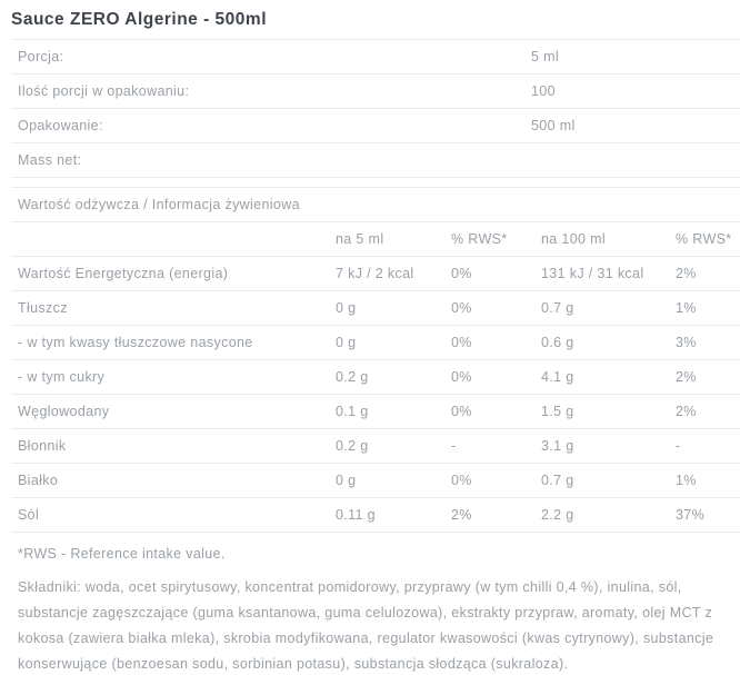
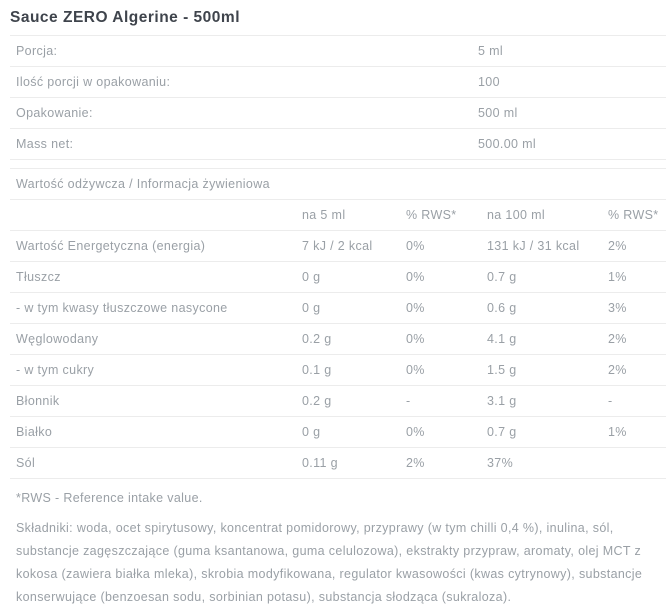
  Sauce ZERO Algerine - 500ml
  Porcja:
  5 ml
  Ilość porcji w opakowaniu:
  100
  Opakowanie:
  500 ml
  Mass net:
+ 500.00 ml
  Wartość odżywcza / Informacja żywieniowa
  na 5 ml
  % RWS*
  na 100 ml
  % RWS*
  Wartość Energetyczna (energia)
  7 kJ / 2 kcal
  0%
  131 kJ / 31 kcal
  2%
  Tłuszcz
  0 g
  0%
  0.7 g
  1%
  - w tym kwasy tłuszczowe nasycone
  0 g
  0%
  0.6 g
  3%
- - w tym cukry
+ Węglowodany
  0.2 g
  0%
  4.1 g
  2%
- Węglowodany
+ - w tym cukry
  0.1 g
  0%
  1.5 g
  2%
  Błonnik
  0.2 g
  -
  3.1 g
  -
  Białko
  0 g
  0%
  0.7 g
  1%
  Sól
  0.11 g
  2%
- 2.2 g
  37%
  *RWS - Reference intake value.
  Składniki: woda, ocet spirytusowy, koncentrat pomidorowy, przyprawy (w tym chilli 0,4 %), inulina, sól, substancje zagęszczające (guma ksantanowa, guma celulozowa), ekstrakty przypraw, aromaty, olej MCT z kokosa (zawiera białka mleka), skrobia modyfikowana, regulator kwasowości (kwas cytrynowy), substancje konserwujące (benzoesan sodu, sorbinian potasu), substancja słodząca (sukraloza).
